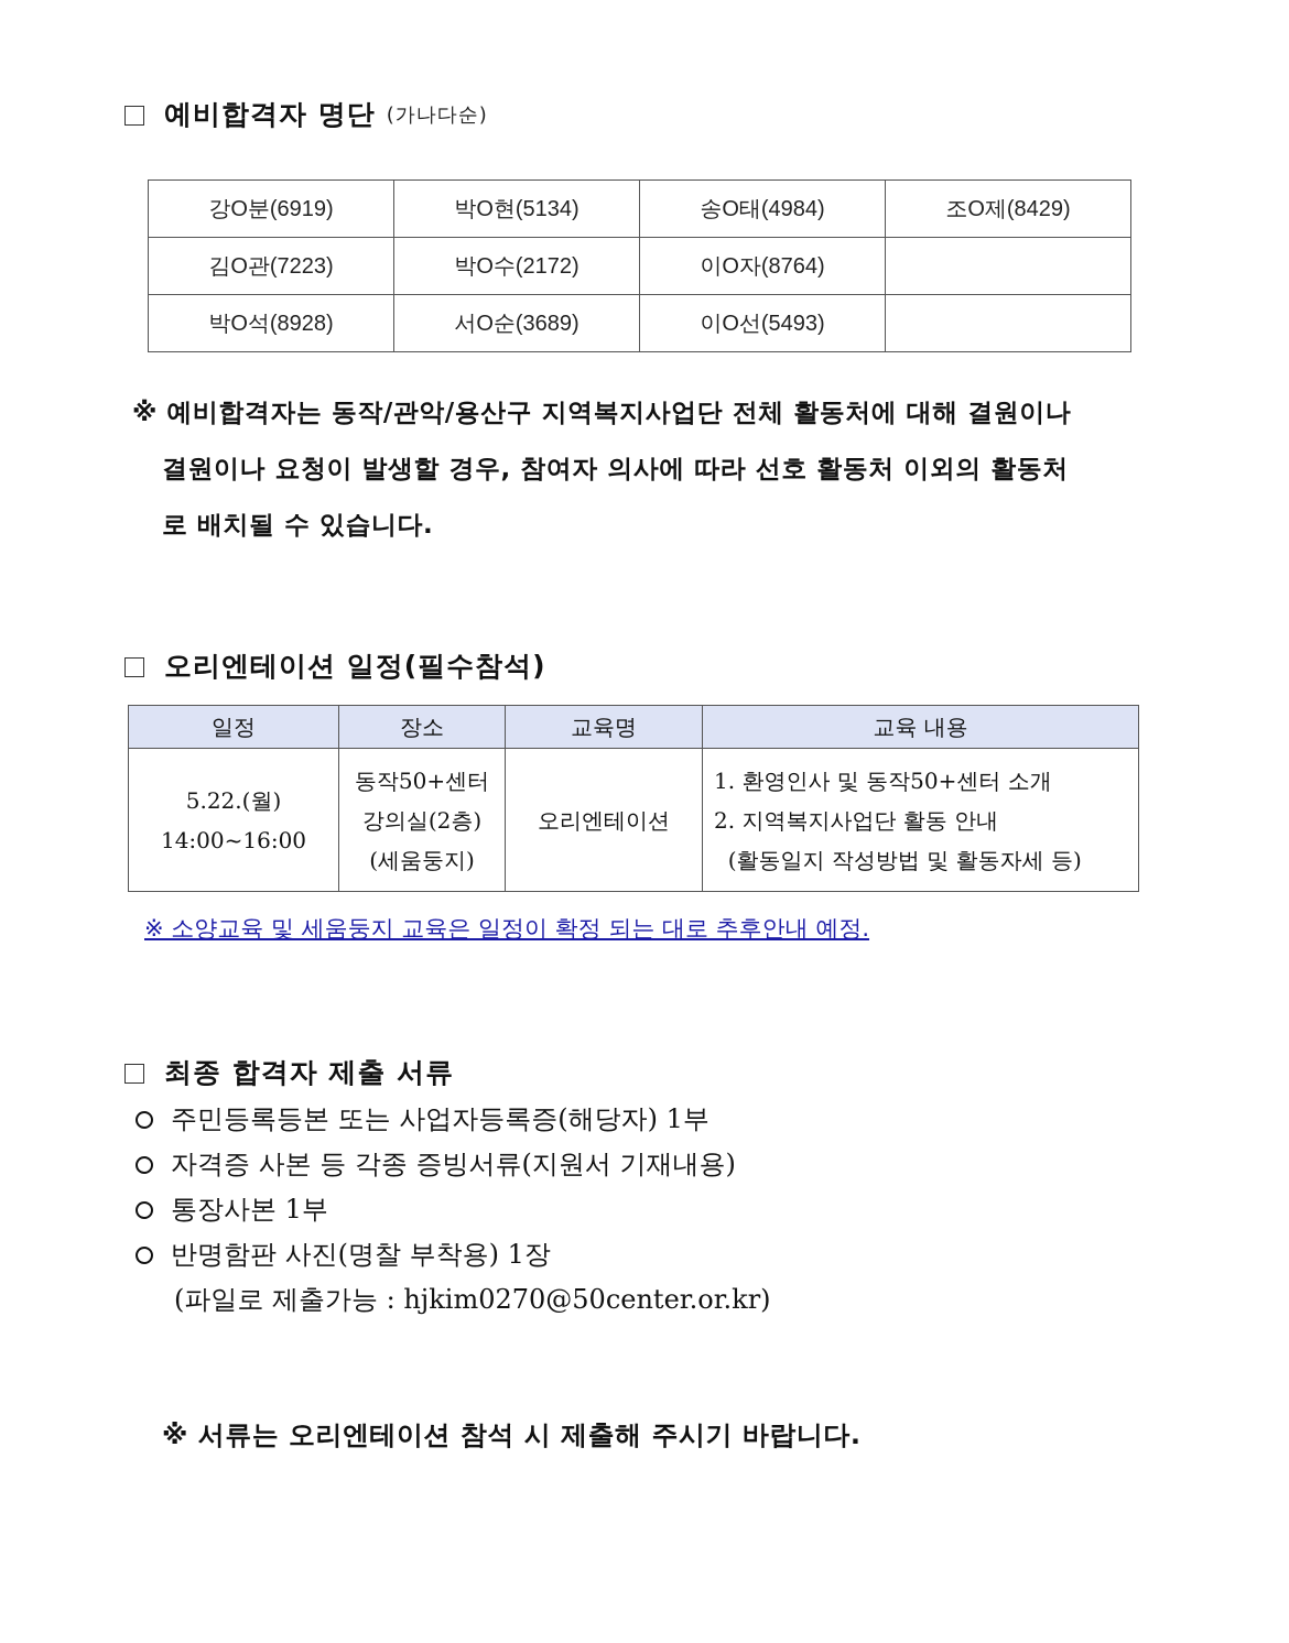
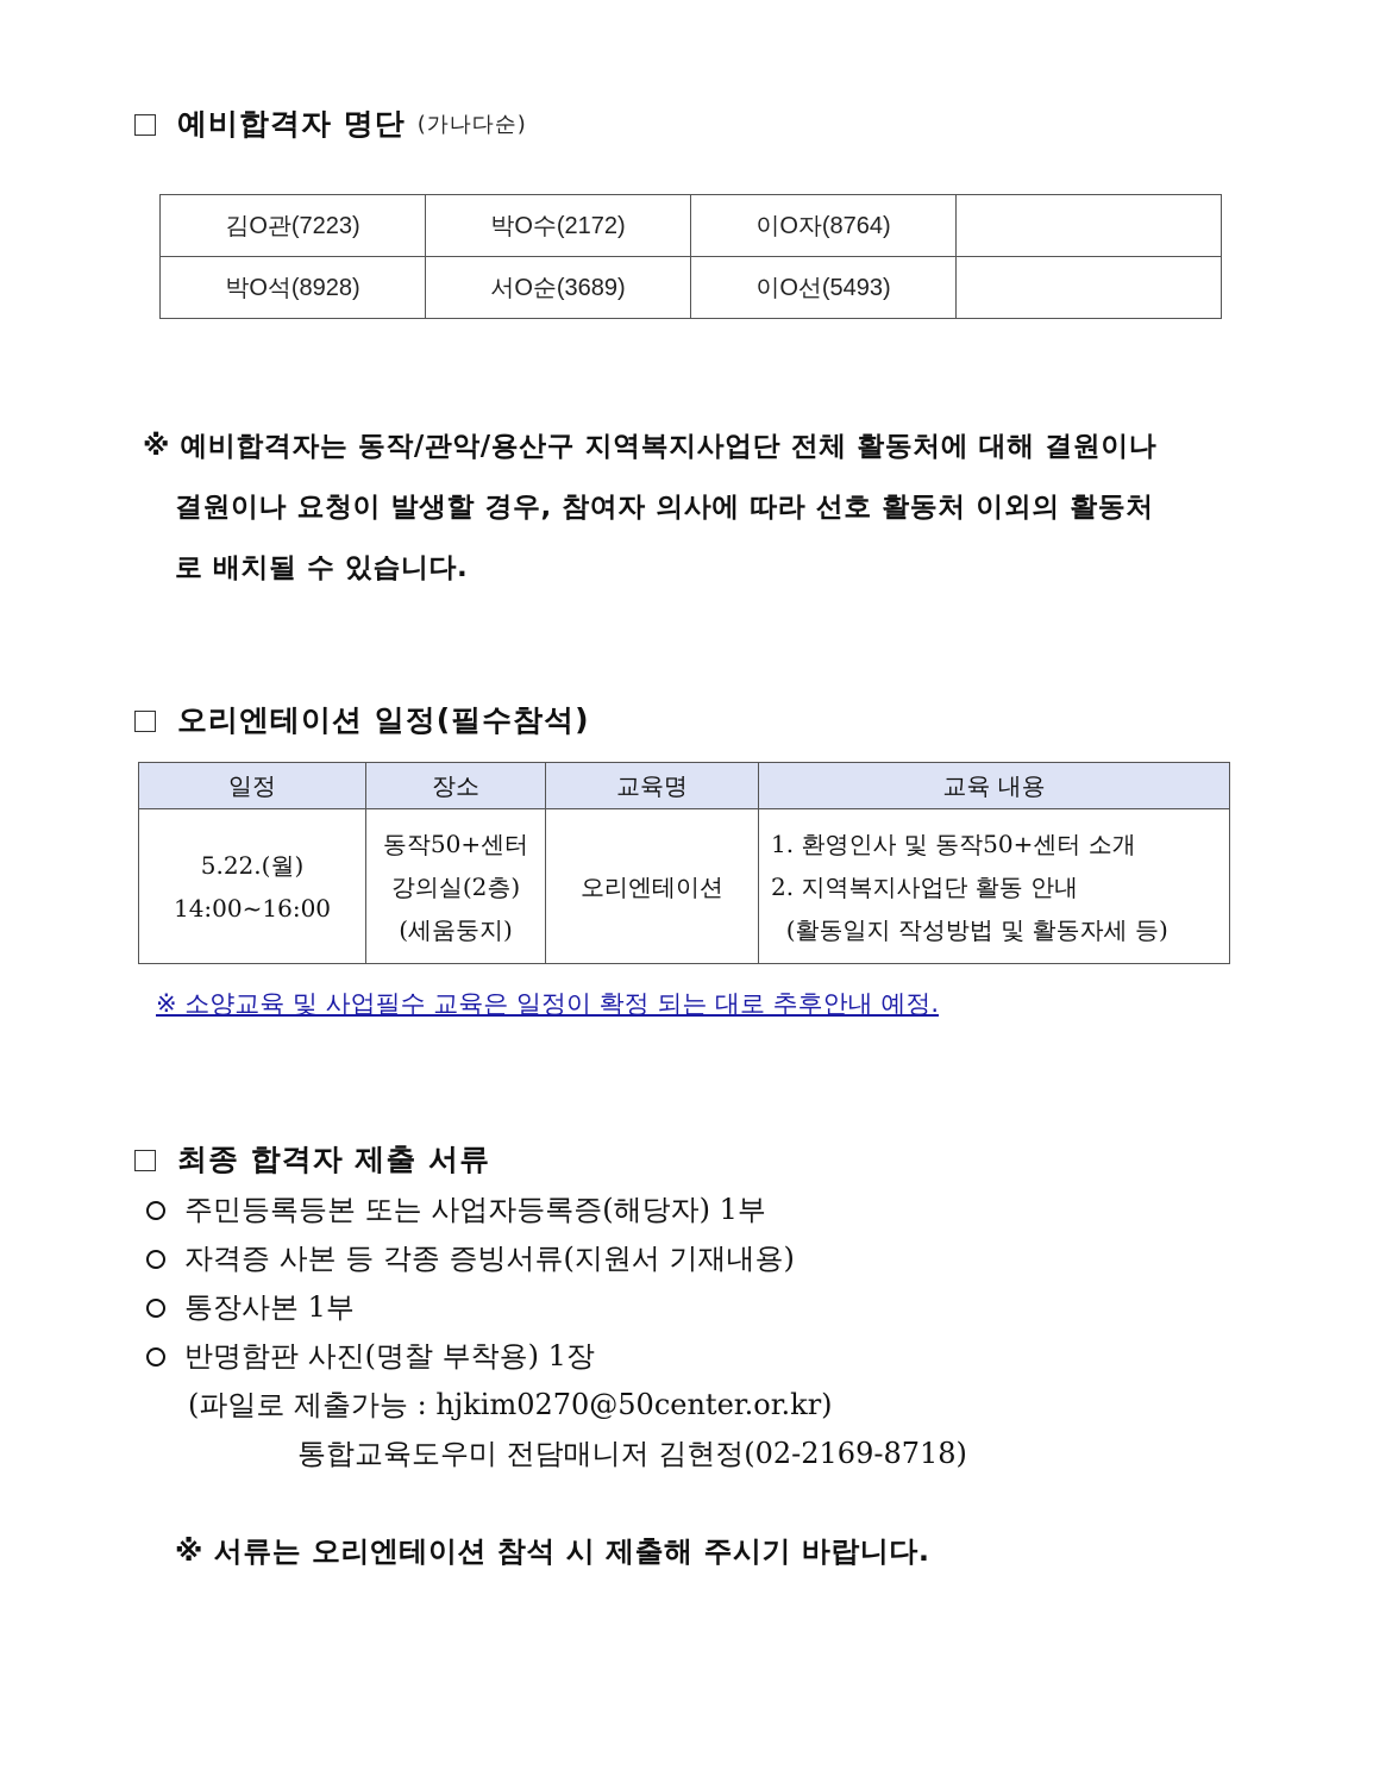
  예비합격자 명단
  (가나다순)
- 강O분(6919)	박O현(5134)	송O태(4984)	조O제(8429)
  김O관(7223)	박O수(2172)	이O자(8764)
  박O석(8928)	서O순(3689)	이O선(5493)
  ※ 예비합격자는 동작/관악/용산구 지역복지사업단 전체 활동처에 대해 결원이나
  결원이나 요청이 발생할 경우, 참여자 의사에 따라 선호 활동처 이외의 활동처
  로 배치될 수 있습니다.
  오리엔테이션 일정(필수참석)
  일정	장소	교육명	교육 내용
  5.22.(월) 14:00~16:00	동작50+센터 강의실(2층) (세움둥지)	오리엔테이션	1. 환영인사 및 동작50+센터 소개 2. 지역복지사업단 활동 안내 (활동일지 작성방법 및 활동자세 등)
- ※ 소양교육 및 세움둥지 교육은 일정이 확정 되는 대로 추후안내 예정.
+ ※ 소양교육 및 사업필수 교육은 일정이 확정 되는 대로 추후안내 예정.
  최종 합격자 제출 서류
  주민등록등본 또는 사업자등록증(해당자) 1부
  자격증 사본 등 각종 증빙서류(지원서 기재내용)
  통장사본 1부
  반명함판 사진(명찰 부착용) 1장
  (파일로 제출가능 : hjkim0270@50center.or.kr)
+ 통합교육도우미 전담매니저 김현정(02-2169-8718)
  ※ 서류는 오리엔테이션 참석 시 제출해 주시기 바랍니다.
